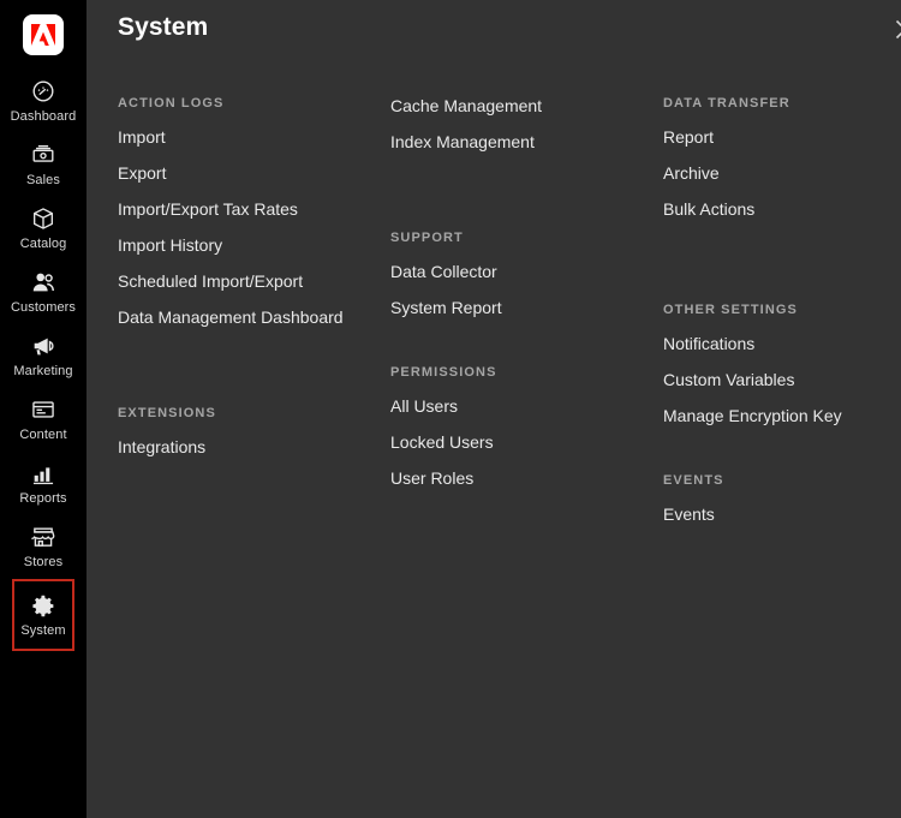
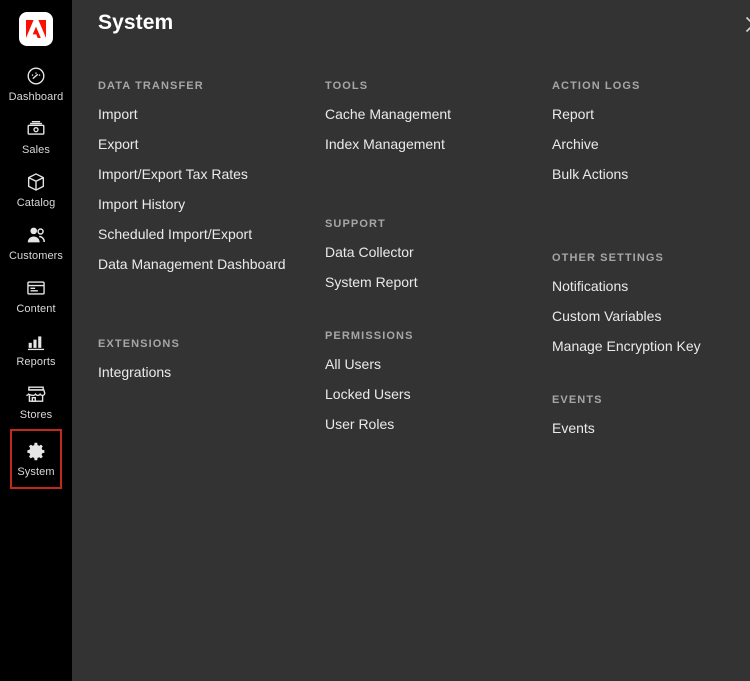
  Dashboard
  Sales
  Catalog
  Customers
- Marketing
  Content
  Reports
  Stores
  System
  System
- ACTION LOGS
+ DATA TRANSFER
  Import
  Export
  Import/Export Tax Rates
  Import History
  Scheduled Import/Export
  Data Management Dashboard
  EXTENSIONS
  Integrations
+ TOOLS
  Cache Management
  Index Management
  SUPPORT
  Data Collector
  System Report
  PERMISSIONS
  All Users
  Locked Users
  User Roles
- DATA TRANSFER
+ ACTION LOGS
  Report
  Archive
  Bulk Actions
  OTHER SETTINGS
  Notifications
  Custom Variables
  Manage Encryption Key
  EVENTS
  Events
